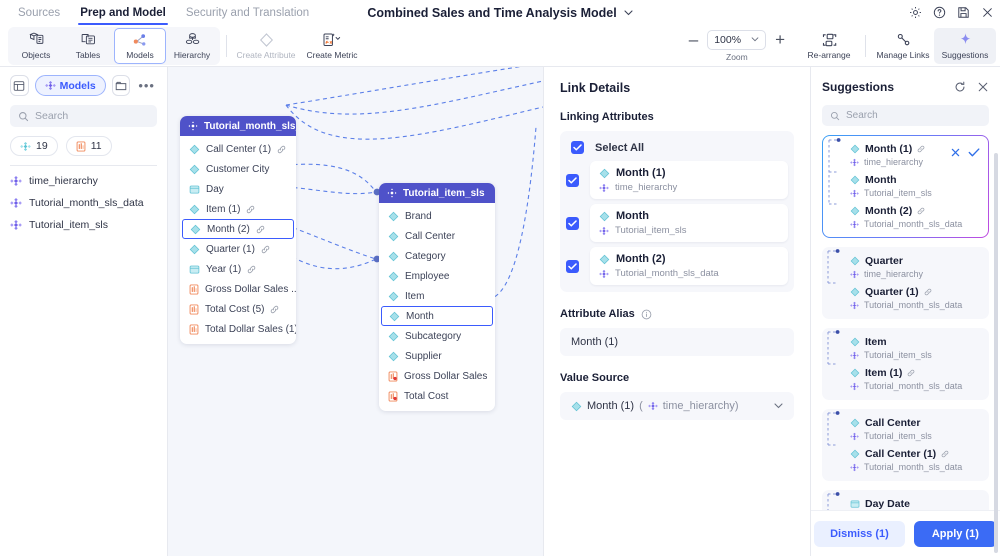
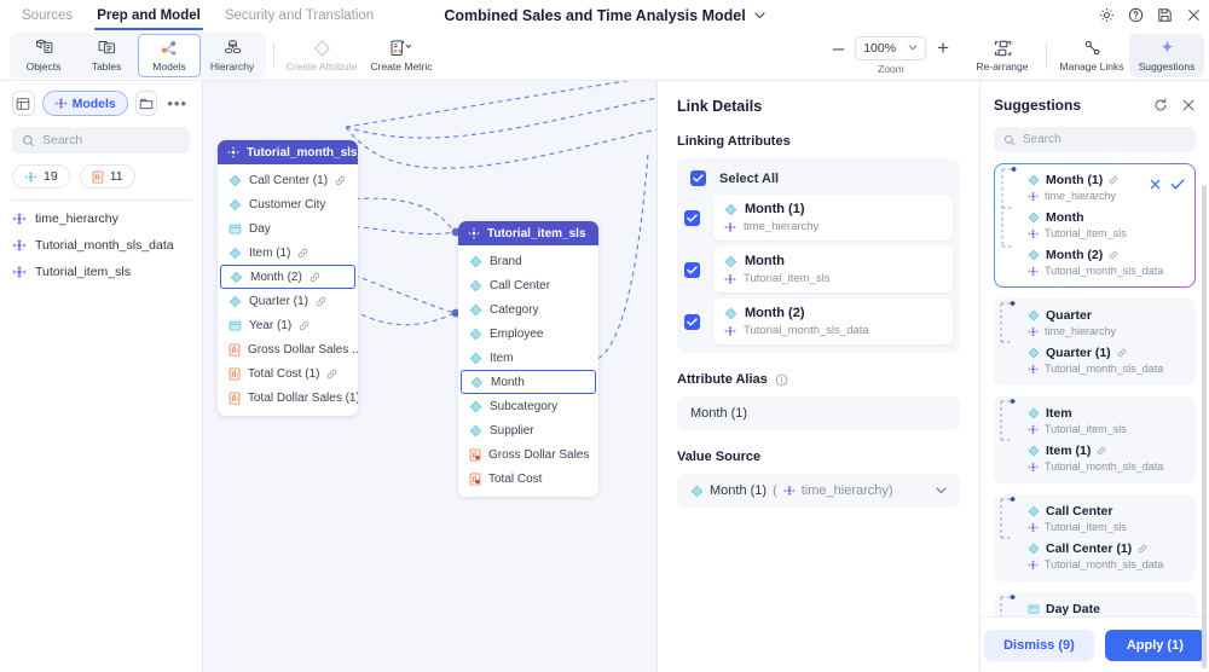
  Sources
  Prep and Model
  Security and Translation
  Combined Sales and Time Analysis Model
  Objects
  Tables
  Models
  Hierarchy
  Create Attribute
  Create Metric
  –
  100%
  +
  Zoom
  Re-arrange
  Manage Links
  Suggestions
  Models
  •••
  Search
  19
  11
  time_hierarchy
  Tutorial_month_sls_data
  Tutorial_item_sls
  Tutorial_month_sls
  Call Center (1)
  Customer City
  Day
  Item (1)
  Month (2)
  Quarter (1)
  Year (1)
  Gross Dollar Sales ..
- Total Cost (5)
+ Total Cost (1)
  Total Dollar Sales (1
  Tutorial_item_sls
  Brand
  Call Center
  Category
  Employee
  Item
  Month
  Subcategory
  Supplier
  Gross Dollar Sales
  Total Cost
  Link Details
  Linking Attributes
  Select All
  Month (1)
  time_hierarchy
  Month
  Tutorial_item_sls
  Month (2)
  Tutorial_month_sls_data
  Attribute Alias
  Month (1)
  Value Source
  Month (1)
  (
  time_hierarchy)
  Suggestions
  Search
  Month (1)
  time_hierarchy
  Month
  Tutorial_item_sls
  Month (2)
  Tutorial_month_sls_data
  Quarter
  time_hierarchy
  Quarter (1)
  Tutorial_month_sls_data
  Item
  Tutorial_item_sls
  Item (1)
  Tutorial_month_sls_data
  Call Center
  Tutorial_item_sls
  Call Center (1)
  Tutorial_month_sls_data
  Day Date
- Dismiss (1)
+ Dismiss (9)
  Apply (1)
